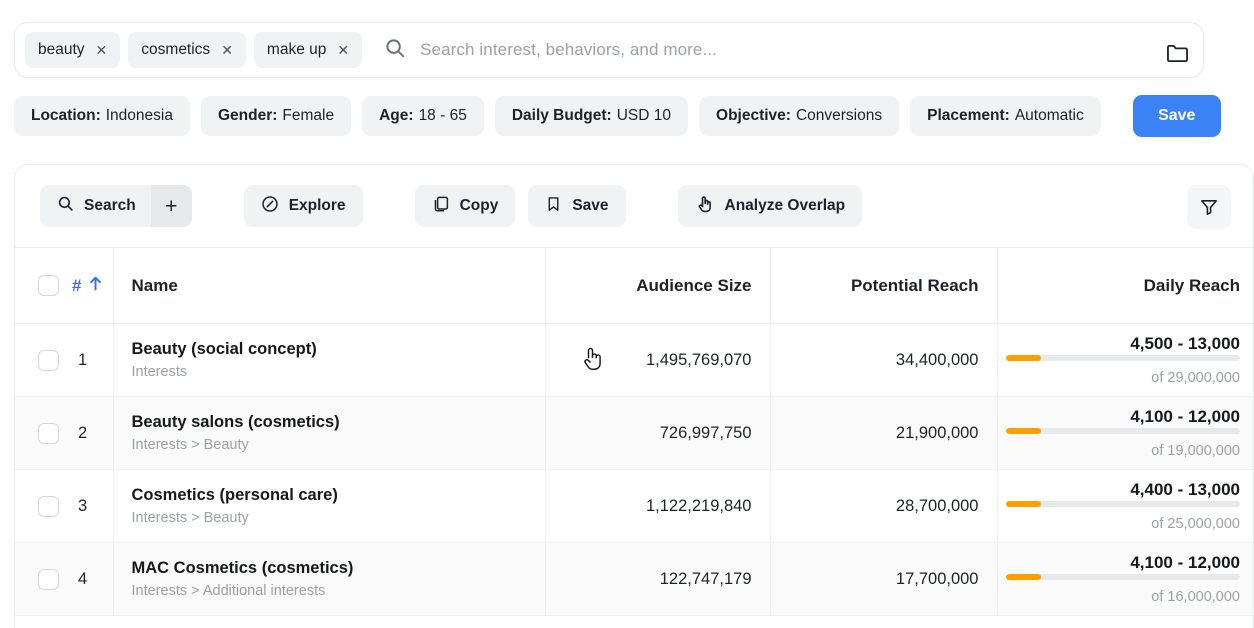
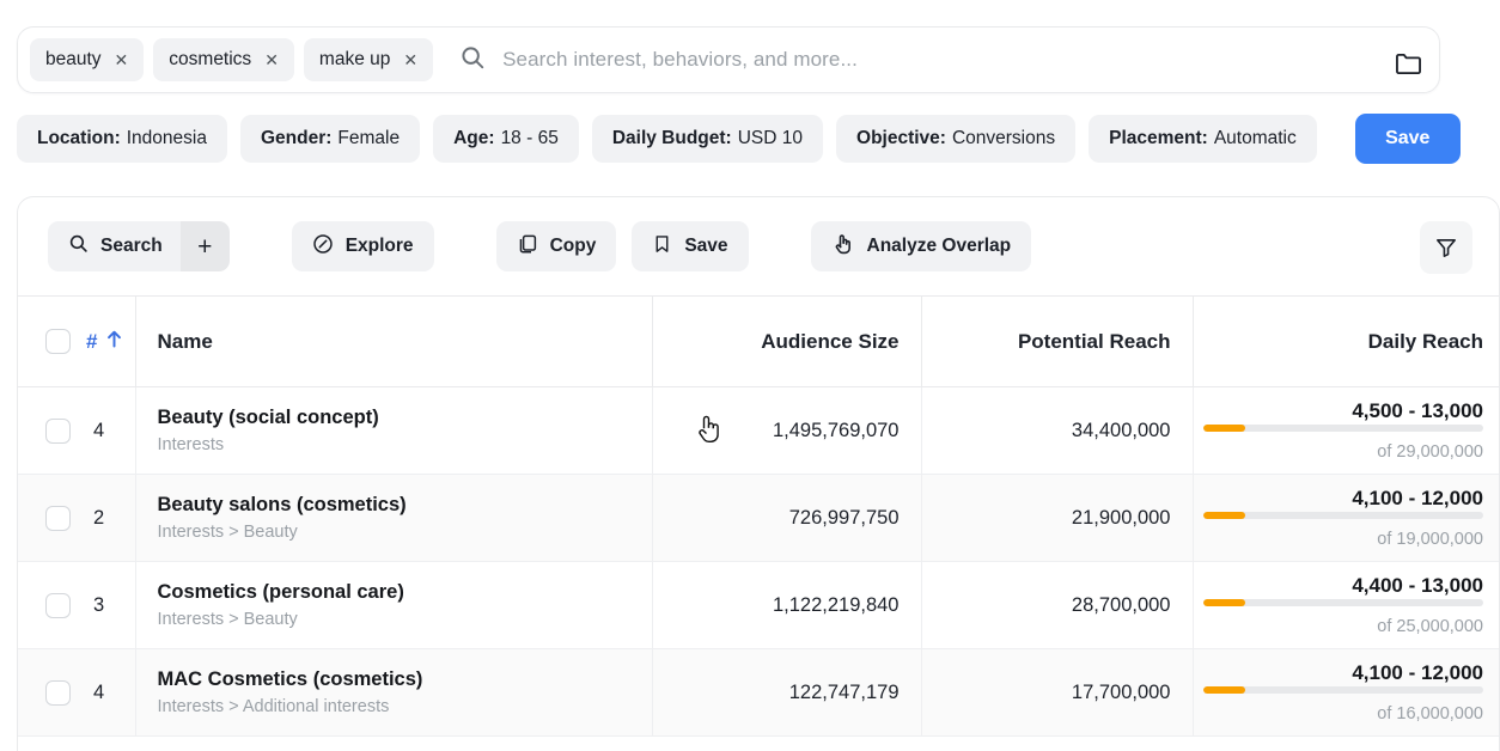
  beauty
  ✕
  cosmetics
  ✕
  make up
  ✕
  Search interest, behaviors, and more...
  Location:
  Indonesia
  Gender:
  Female
  Age:
  18 - 65
  Daily Budget:
  USD 10
  Objective:
  Conversions
  Placement:
  Automatic
  Save
  Search
  +
  Explore
  Copy
  Save
  Analyze Overlap
  #	Name	Audience Size	Potential Reach	Daily Reach
- 1	Beauty (social concept)Interests	1,495,769,070	34,400,000	4,500 - 13,000of 29,000,000
+ 4	Beauty (social concept)Interests	1,495,769,070	34,400,000	4,500 - 13,000of 29,000,000
  2	Beauty salons (cosmetics)Interests > Beauty	726,997,750	21,900,000	4,100 - 12,000of 19,000,000
  3	Cosmetics (personal care)Interests > Beauty	1,122,219,840	28,700,000	4,400 - 13,000of 25,000,000
  4	MAC Cosmetics (cosmetics)Interests > Additional interests	122,747,179	17,700,000	4,100 - 12,000of 16,000,000
